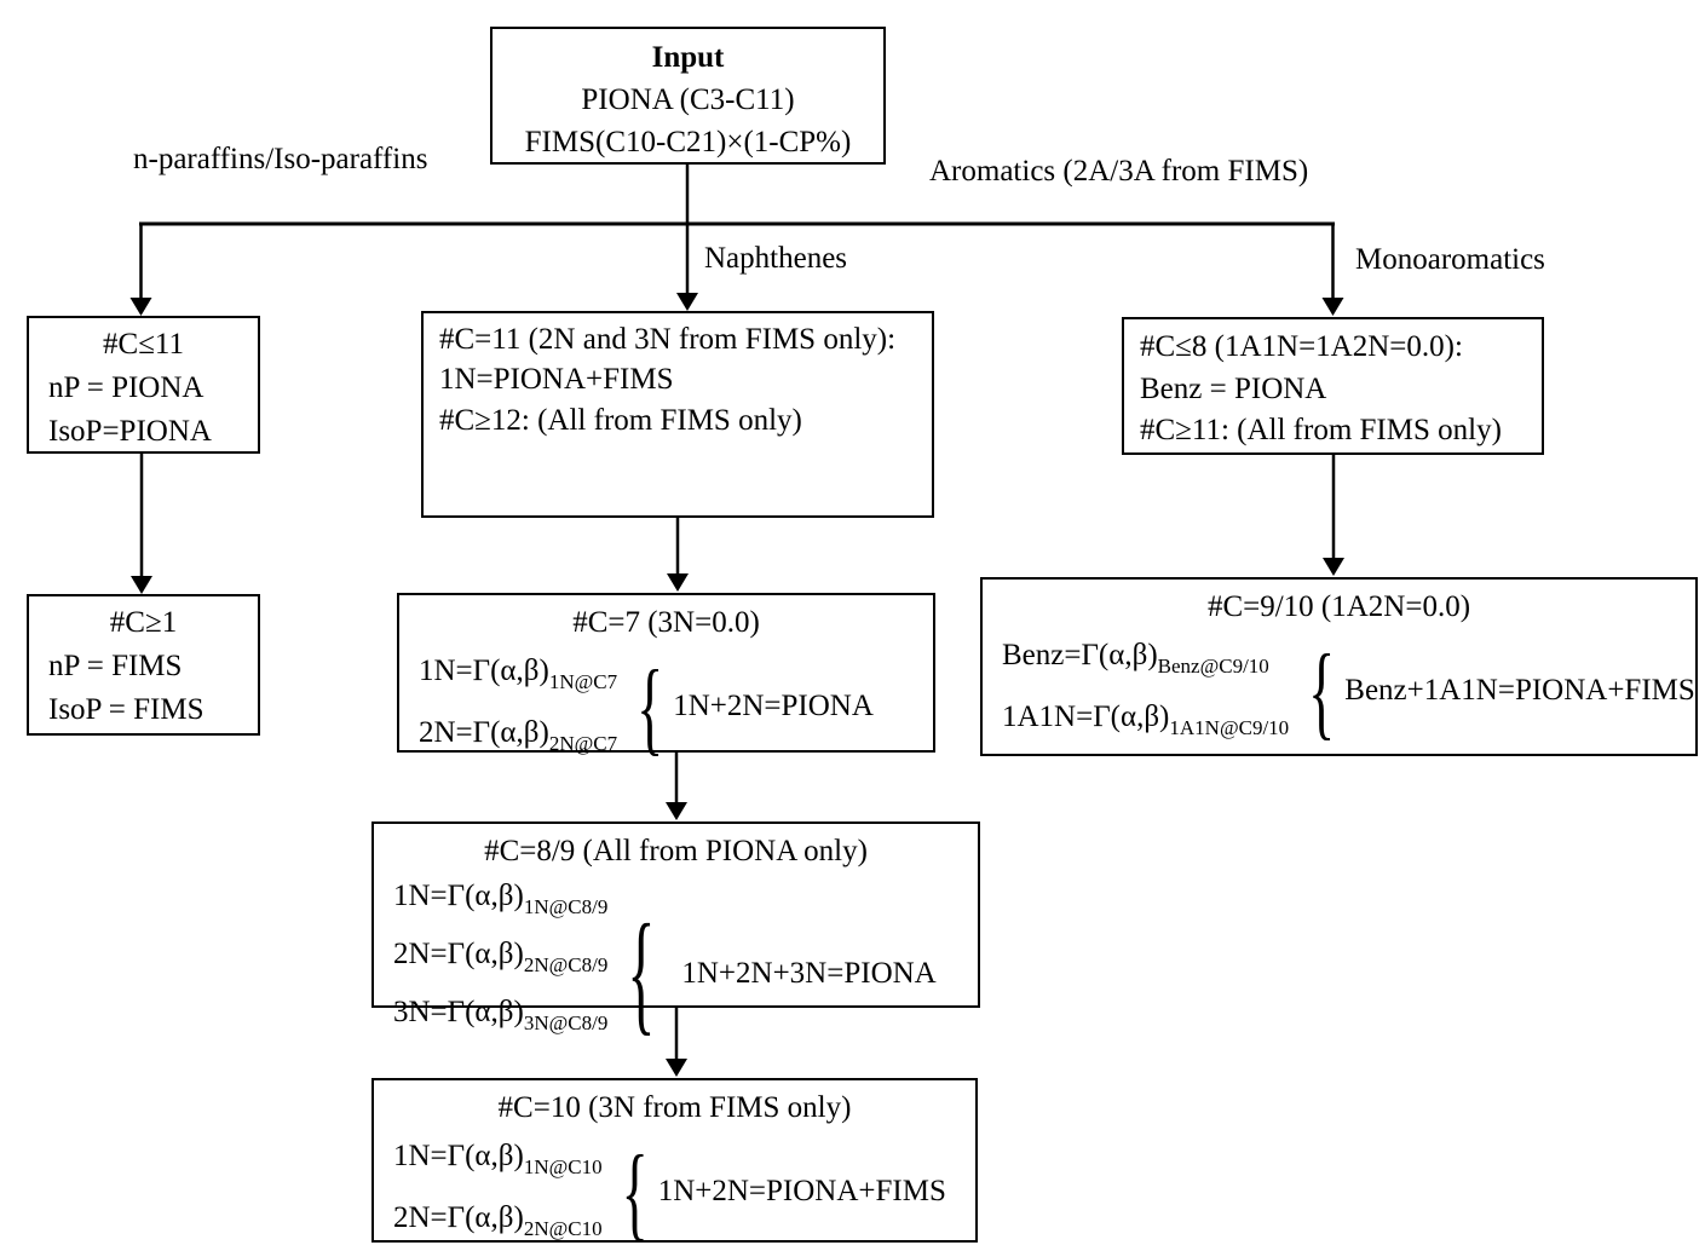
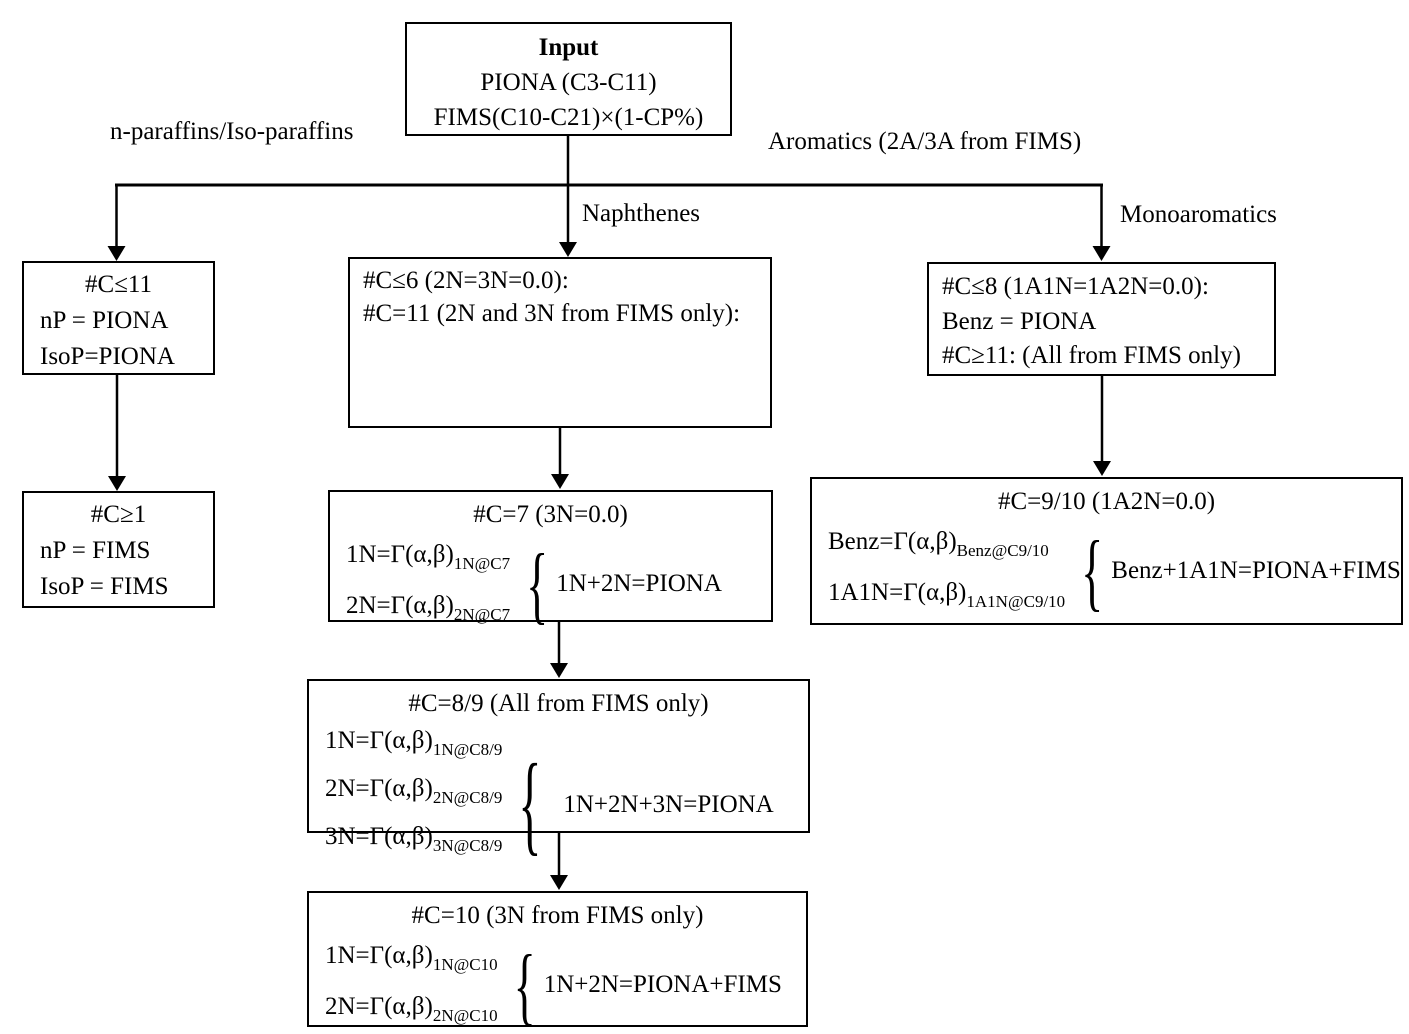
  Input
  PIONA (C3-C11)
  FIMS(C10-C21)×(1-CP%)
  n-paraffins/Iso-paraffins
  Aromatics (2A/3A from FIMS)
  Naphthenes
  Monoaromatics
  #C≤11
  nP = PIONA
  IsoP=PIONA
  #C≥1
  nP = FIMS
  IsoP = FIMS
+ #C≤6 (2N=3N=0.0):
  #C=11 (2N and 3N from FIMS only):
- 1N=PIONA+FIMS
- #C≥12: (All from FIMS only)
  #C=7 (3N=0.0)
  1N=Γ(α,β)1N@C7
  2N=Γ(α,β)2N@C7
  {
  1N+2N=PIONA
- #C=8/9 (All from PIONA only)
+ #C=8/9 (All from FIMS only)
  1N=Γ(α,β)1N@C8/9
  2N=Γ(α,β)2N@C8/9
  3N=Γ(α,β)3N@C8/9
  {
  1N+2N+3N=PIONA
  #C=10 (3N from FIMS only)
  1N=Γ(α,β)1N@C10
  2N=Γ(α,β)2N@C10
  {
  1N+2N=PIONA+FIMS
  #C≤8 (1A1N=1A2N=0.0):
  Benz = PIONA
  #C≥11: (All from FIMS only)
  #C=9/10 (1A2N=0.0)
  Benz=Γ(α,β)Benz@C9/10
  1A1N=Γ(α,β)1A1N@C9/10
  {
  Benz+1A1N=PIONA+FIMS
